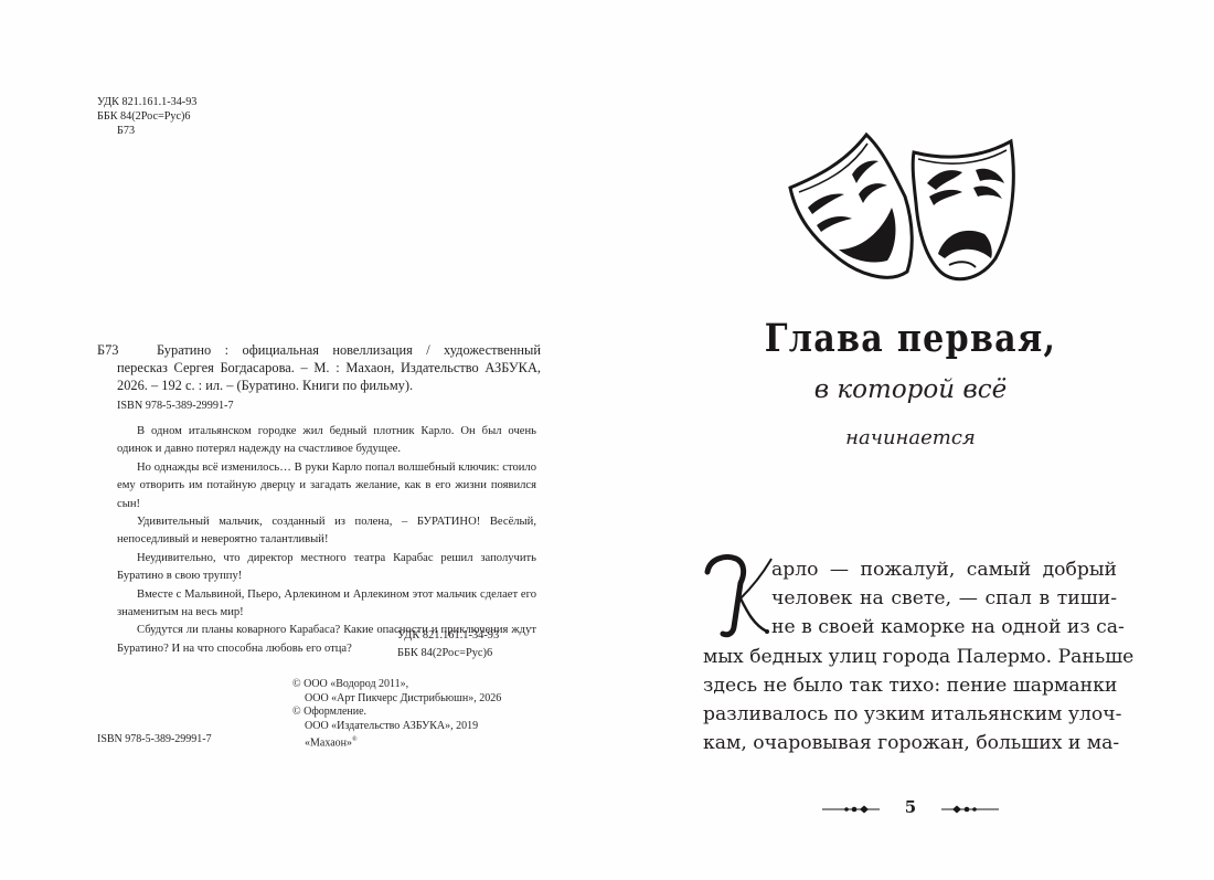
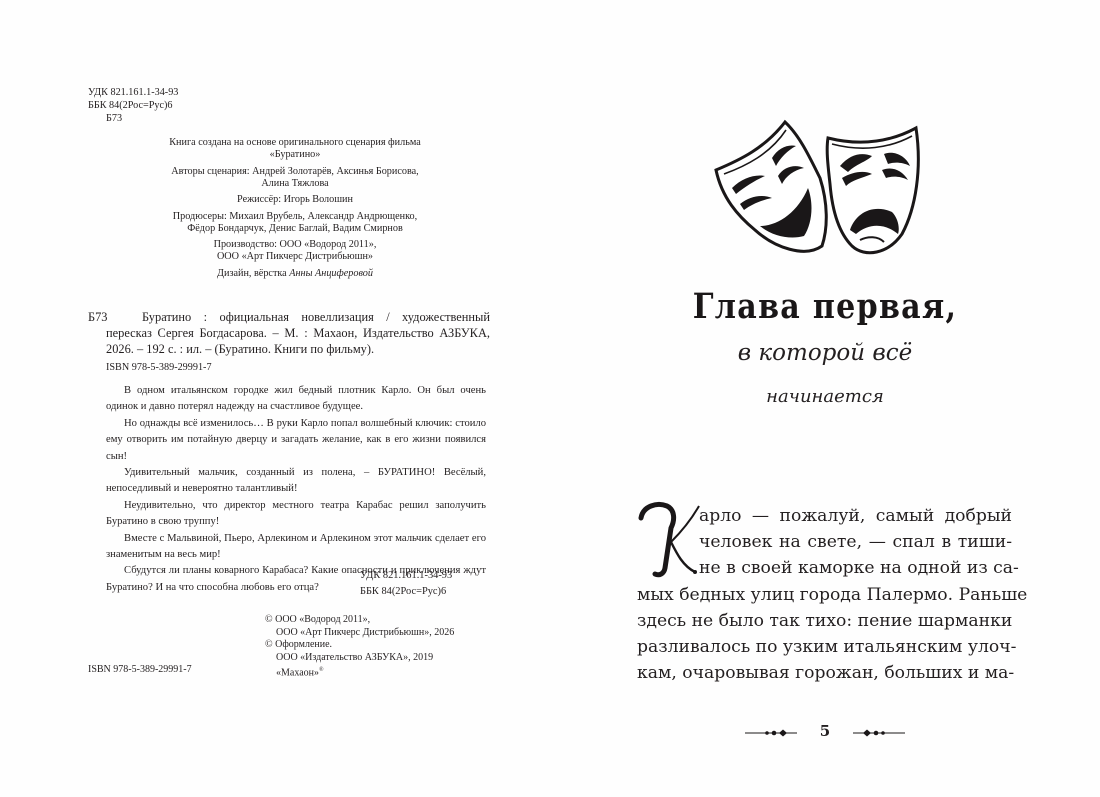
  УДК 821.161.1-34-93
  ББК 84(2Рос=Рус)6
  Б73
+ Книга создана на основе оригинального сценария фильма
+ «Буратино»
+ Авторы сценария: Андрей Золотарёв, Аксинья Борисова,
+ Алина Тяжлова
+ Режиссёр: Игорь Волошин
+ Продюсеры: Михаил Врубель, Александр Андрющенко,
+ Фёдор Бондарчук, Денис Баглай, Вадим Смирнов
+ Производство: ООО «Водород 2011»,
+ ООО «Арт Пикчерс Дистрибьюшн»
+ Дизайн, вёрстка Анны Анциферовой
  Б73
  Буратино : официальная новеллизация / художественный пересказ Сергея Богдасарова. – М. : Махаон, Издательство АЗБУКА, 2026. – 192 с. : ил. – (Буратино. Книги по фильму).
  ISBN 978-5-389-29991-7
  В одном итальянском городке жил бедный плотник Карло. Он был очень одинок и давно потерял надежду на счастливое будущее.
  Но однажды всё изменилось… В руки Карло попал волшебный ключик: стоило ему отворить им потайную дверцу и загадать желание, как в его жизни появился сын!
  Удивительный мальчик, созданный из полена, – БУРАТИНО! Весёлый, непоседливый и невероятно талантливый!
  Неудивительно, что директор местного театра Карабас решил заполучить Буратино в свою труппу!
  Вместе с Мальвиной, Пьеро, Арлекином и Арлекином этот мальчик сделает его знаменитым на весь мир!
  Сбудутся ли планы коварного Карабаса? Какие опасности и приключения ждут Буратино? И на что способна любовь его отца?
  УДК 821.161.1-34-93
  ББК 84(2Рос=Рус)6
  © ООО «Водород 2011»,
  ООО «Арт Пикчерс Дистрибьюшн», 2026
  © Оформление.
  ООО «Издательство АЗБУКА», 2019
  «Махаон»
  ISBN 978-5-389-29991-7
  Глава первая,
  в которой всё
  начинается
  арло — пожалуй, самый добрый
  человек на свете, — спал в тиши-
  не в своей каморке на одной из са-
  мых бедных улиц города Палермо. Раньше
  здесь не было так тихо: пение шарманки
  разливалось по узким итальянским улоч-
  кам, очаровывая горожан, больших и ма-
  5
